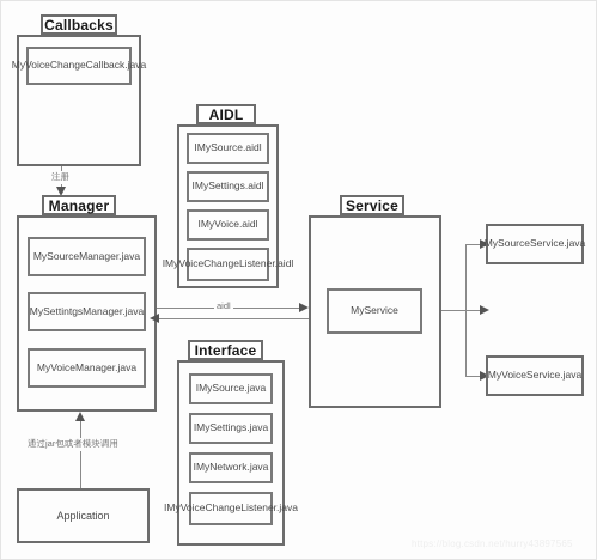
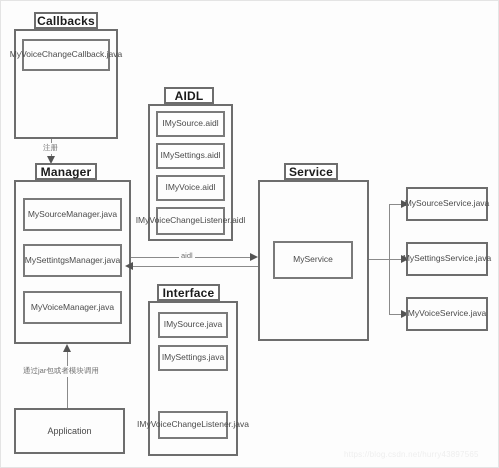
  Callbacks
  MyVoiceChangeCallback.java
  注册
  Manager
  MySourceManager.java
  MySettintgsManager.java
  MyVoiceManager.java
  AIDL
  IMySource.aidl
  IMySettings.aidl
  IMyVoice.aidl
  IMyVoiceChangeListener.aidl
  Interface
  IMySource.java
  IMySettings.java
- IMyNetwork.java
  IMyVoiceChangeListener.java
  Service
  MyService
  aidl
  通过jar包或者模块调用
  Application
  MySourceService.java
+ MySettingsService.java
  MyVoiceService.java
